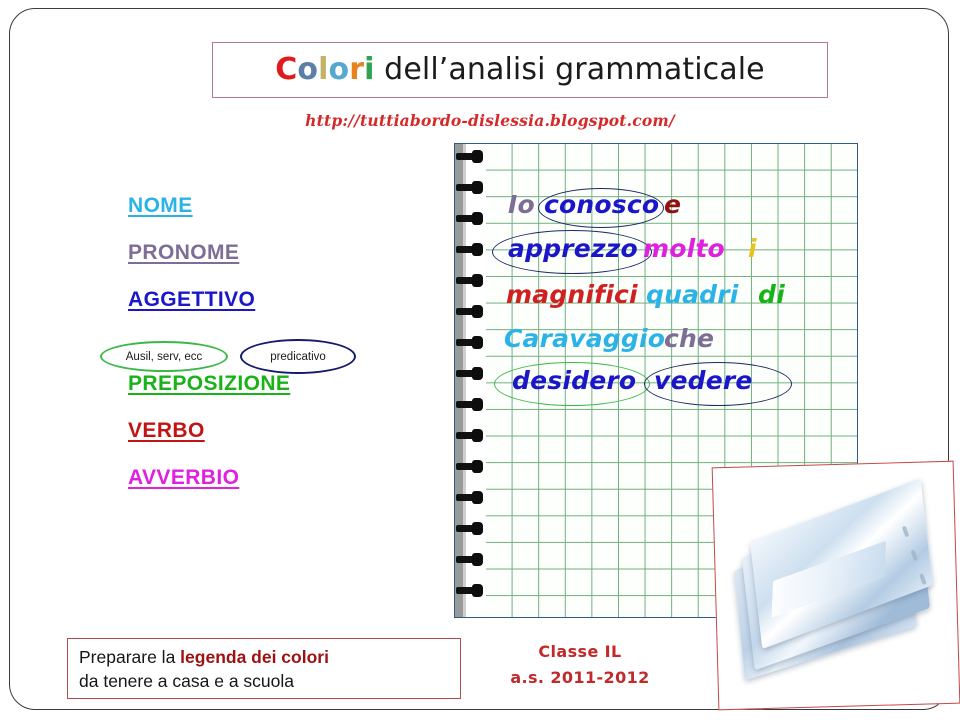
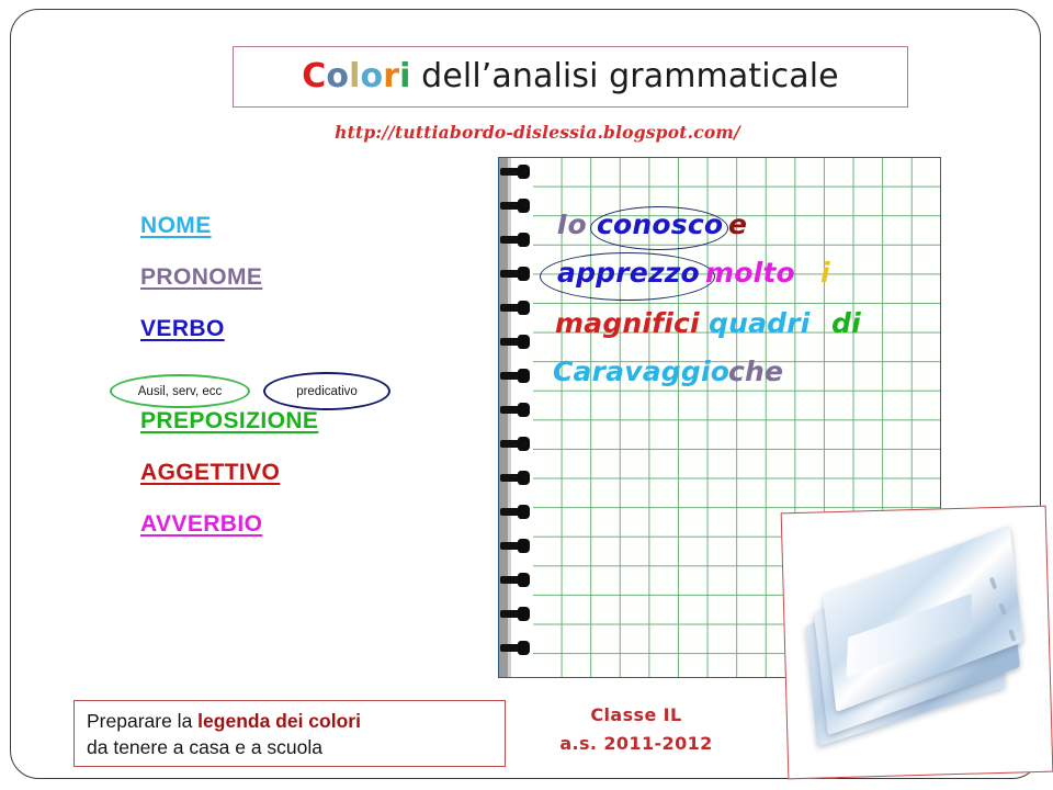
  Colori dell’analisi grammaticale
  http://tuttiabordo-dislessia.blogspot.com/
  NOME
  PRONOME
- AGGETTIVO
+ VERBO
  PREPOSIZIONE
- VERBO
+ AGGETTIVO
  AVVERBIO
  Ausil, serv, ecc
  predicativo
  Io
  conosco
  e
  apprezzo
  molto
  i
  magnifici
  quadri
  di
  Caravaggio
  che
- desidero
- vedere
  Classe IL
  a.s. 2011-2012
  Preparare la legenda dei colori
  da tenere a casa e a scuola
